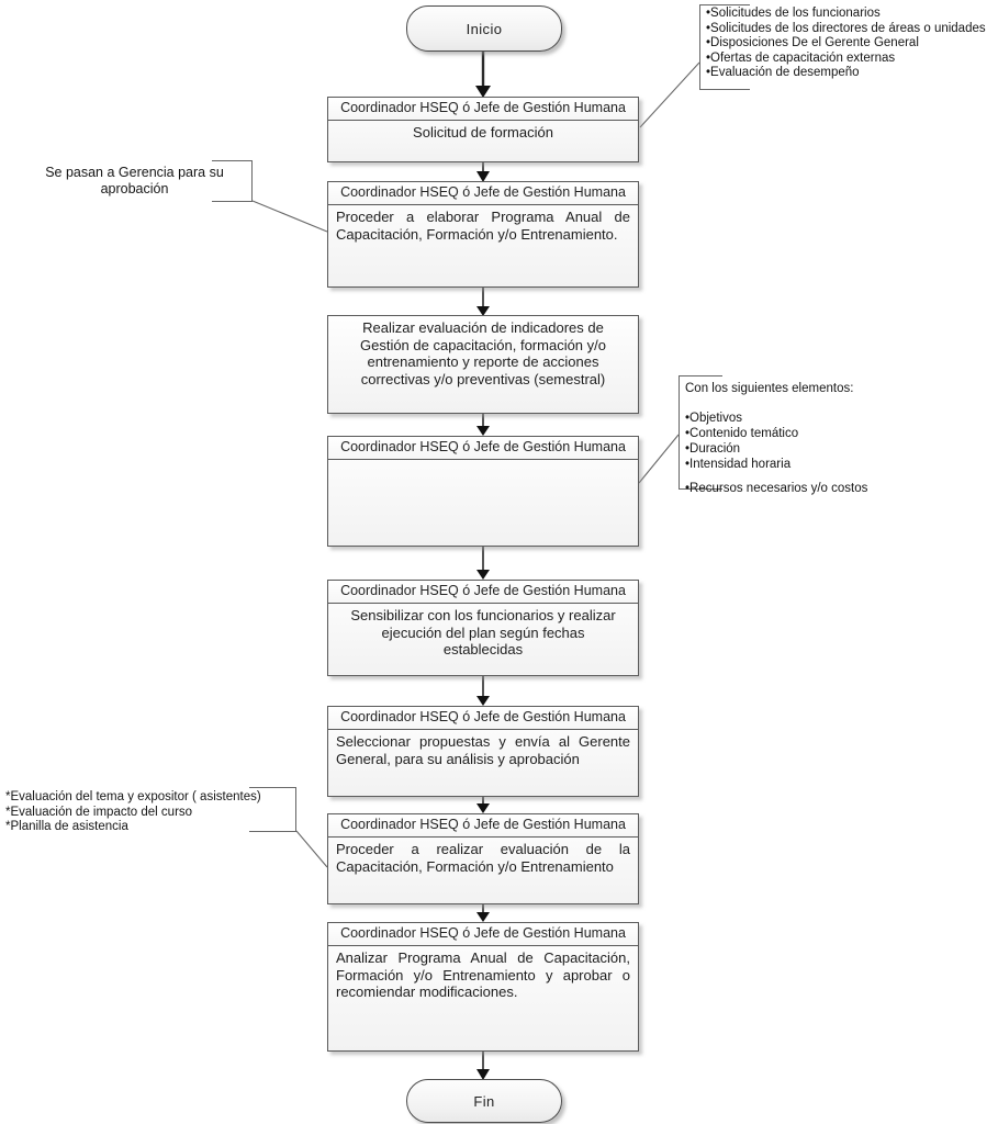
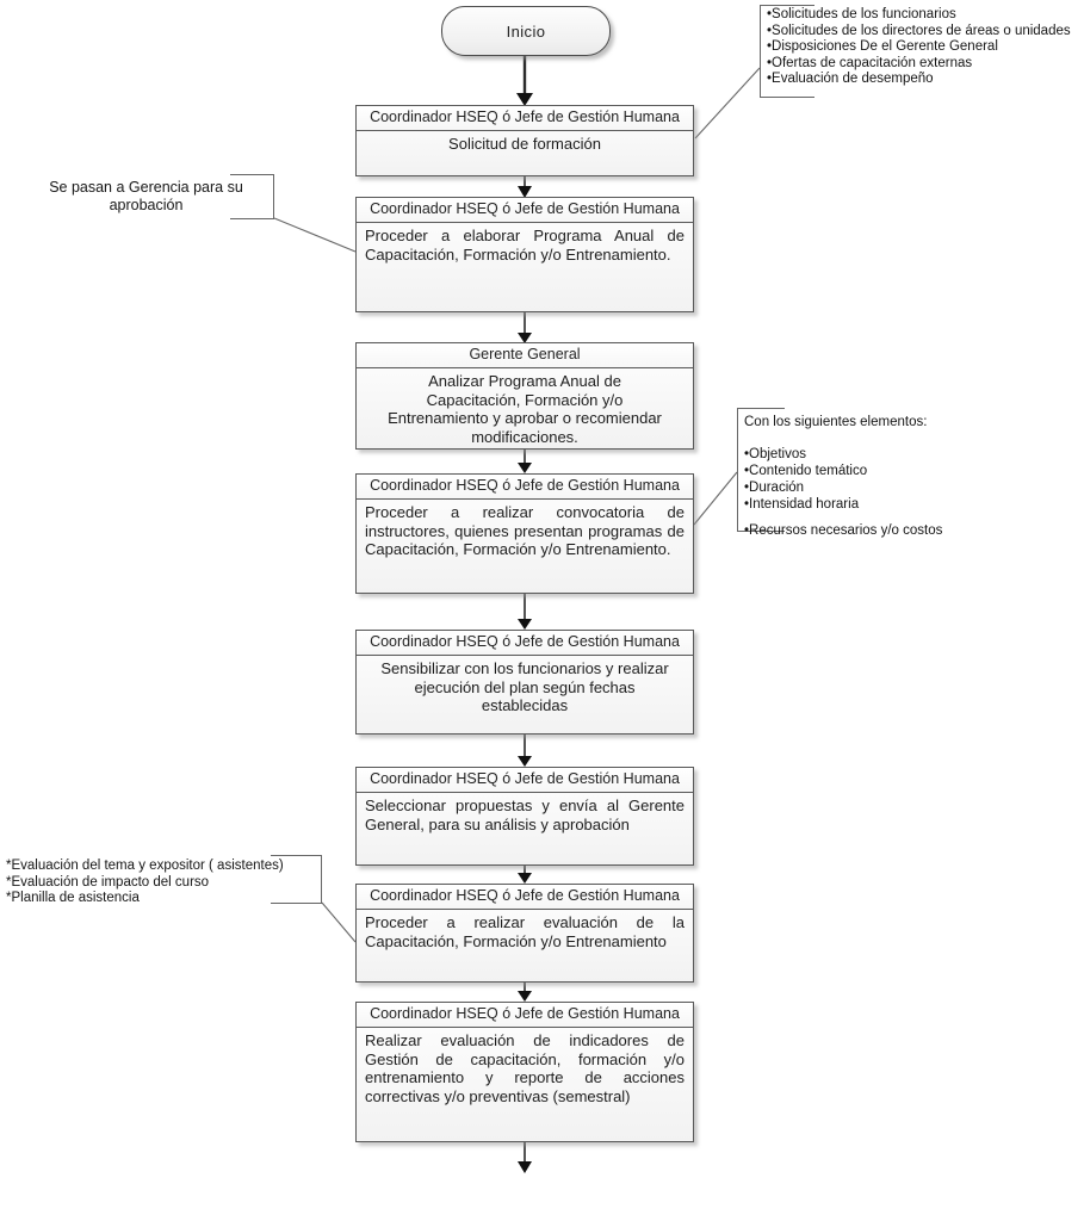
  Inicio
- Fin
  Coordinador HSEQ ó Jefe de Gestión Humana
  Solicitud de formación
  Coordinador HSEQ ó Jefe de Gestión Humana
  Proceder a elaborar Programa Anual de Capacitación, Formación y/o Entrenamiento.
+ Gerente General
- Realizar evaluación de indicadores de Gestión de capacitación, formación y/o entrenamiento y reporte de acciones correctivas y/o preventivas (semestral)
+ Analizar Programa Anual de Capacitación, Formación y/o Entrenamiento y aprobar o recomiendar modificaciones.
  Coordinador HSEQ ó Jefe de Gestión Humana
+ Proceder a realizar convocatoria de instructores, quienes presentan programas de Capacitación, Formación y/o Entrenamiento.
  Coordinador HSEQ ó Jefe de Gestión Humana
  Sensibilizar con los funcionarios y realizar ejecución del plan según fechas establecidas
  Coordinador HSEQ ó Jefe de Gestión Humana
  Seleccionar propuestas y envía al Gerente General, para su análisis y aprobación
  Coordinador HSEQ ó Jefe de Gestión Humana
  Proceder a realizar evaluación de la Capacitación, Formación y/o Entrenamiento
  Coordinador HSEQ ó Jefe de Gestión Humana
- Analizar Programa Anual de Capacitación, Formación y/o Entrenamiento y aprobar o recomiendar modificaciones.
+ Realizar evaluación de indicadores de Gestión de capacitación, formación y/o entrenamiento y reporte de acciones correctivas y/o preventivas (semestral)
  •Solicitudes de los funcionarios
  •Solicitudes de los directores de áreas o unidades
  •Disposiciones De el Gerente General
  •Ofertas de capacitación externas
  •Evaluación de desempeño
  Se pasan a Gerencia para su aprobación
  Con los siguientes elementos:
  •Objetivos
  •Contenido temático
  •Duración
  •Intensidad horaria
  •Recursos necesarios y/o costos
  *Evaluación del tema y expositor ( asistentes)
  *Evaluación de impacto del curso
  *Planilla de asistencia
